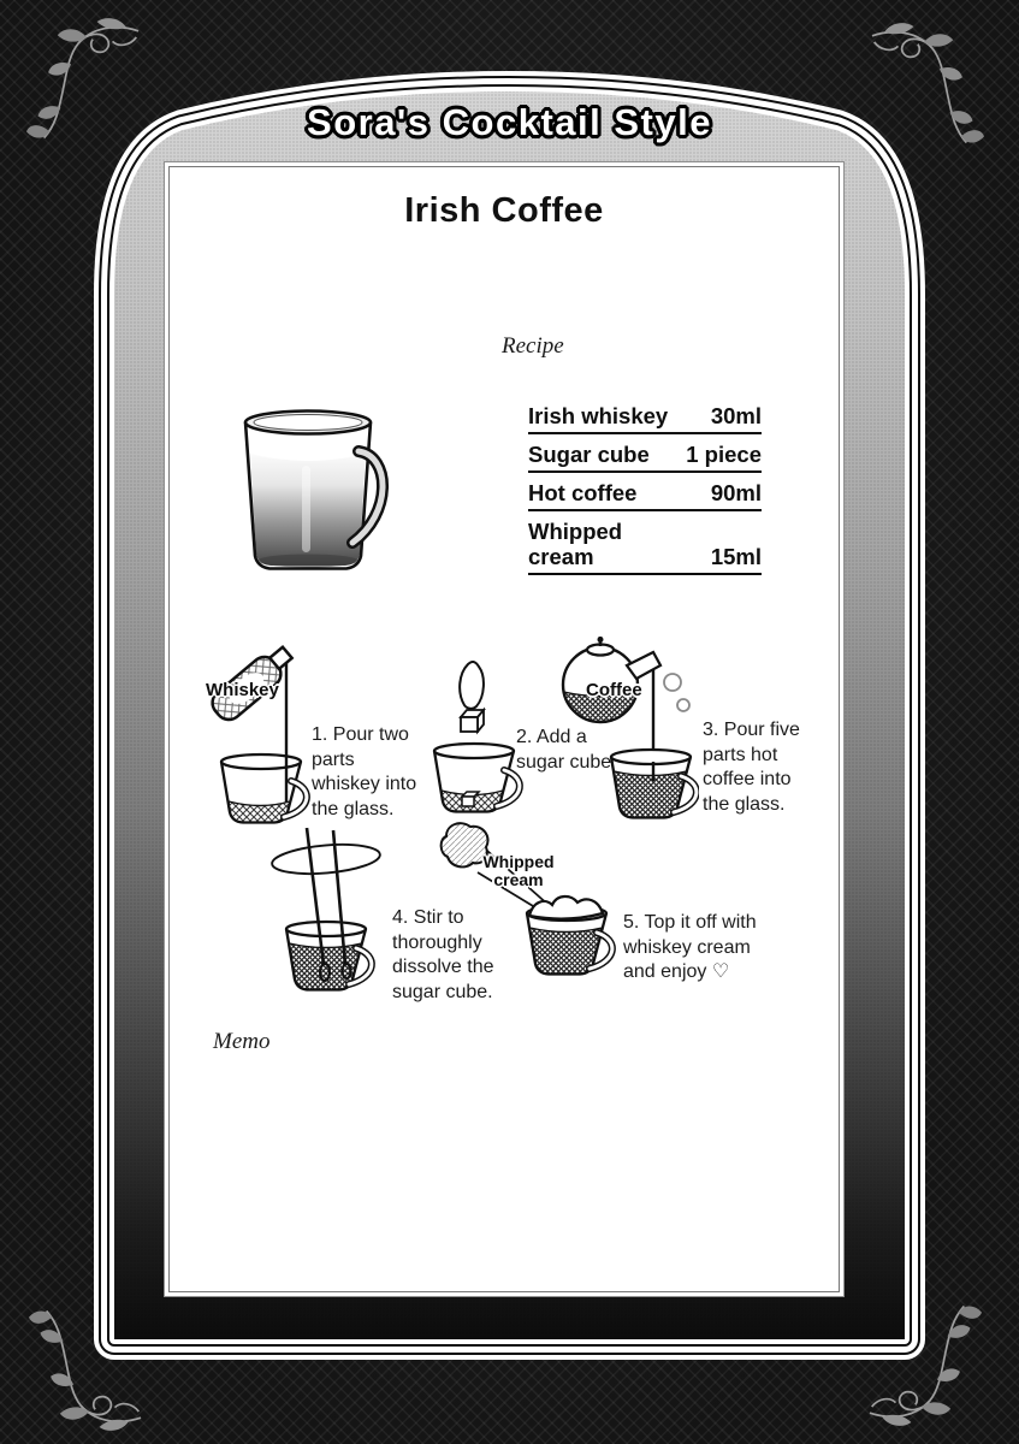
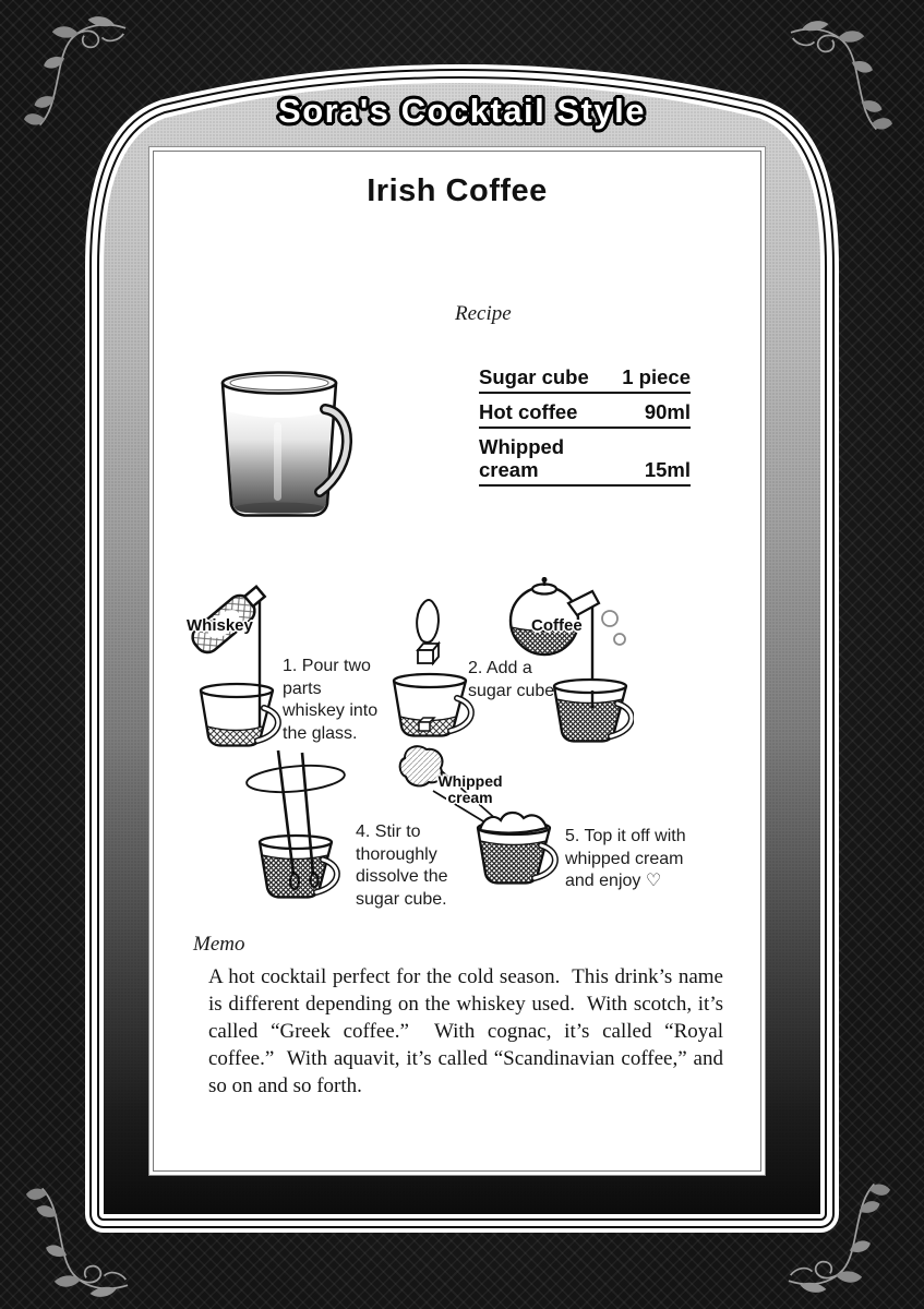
  Sora's Cocktail Style
  Irish Coffee
  Recipe
- Irish whiskey
- 30ml
  Sugar cube
  1 piece
  Hot coffee
  90ml
  Whipped cream
  15ml
  Whiskey
  1. Pour two parts whiskey into the glass.
  2. Add a sugar cube
  Coffee
- 3. Pour five parts hot coffee into the glass.
  4. Stir to thoroughly dissolve the sugar cube.
  Whipped cream
- 5. Top it off with whiskey cream and enjoy ♡
+ 5. Top it off with whipped cream and enjoy ♡
  Memo
+ A hot cocktail perfect for the cold season. This drink’s name is different depending on the whiskey used. With scotch, it’s called “Greek coffee.” With cognac, it’s called “Royal coffee.” With aquavit, it’s called “Scandinavian coffee,” and so on and so forth.
